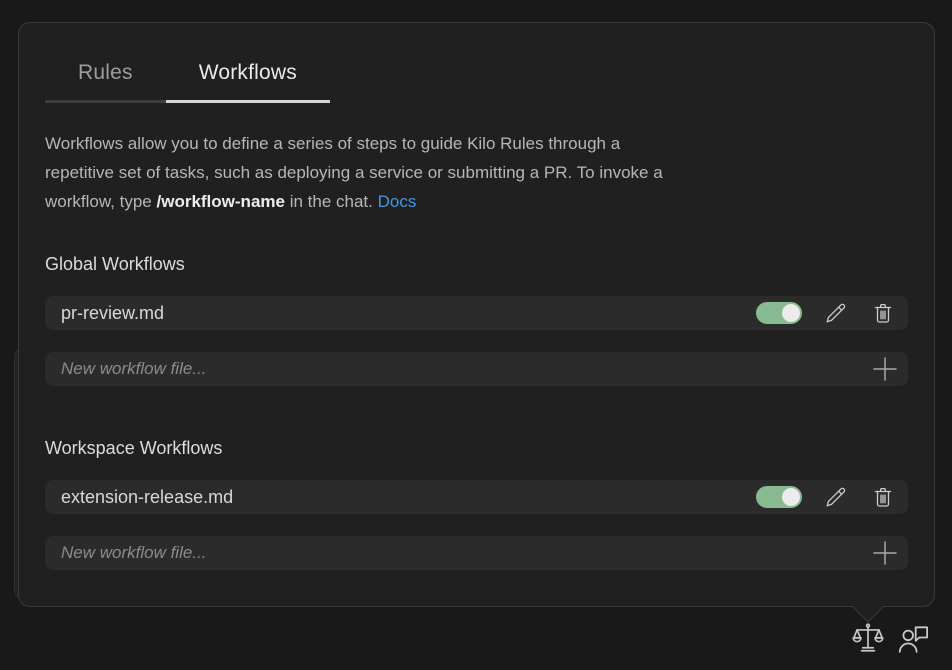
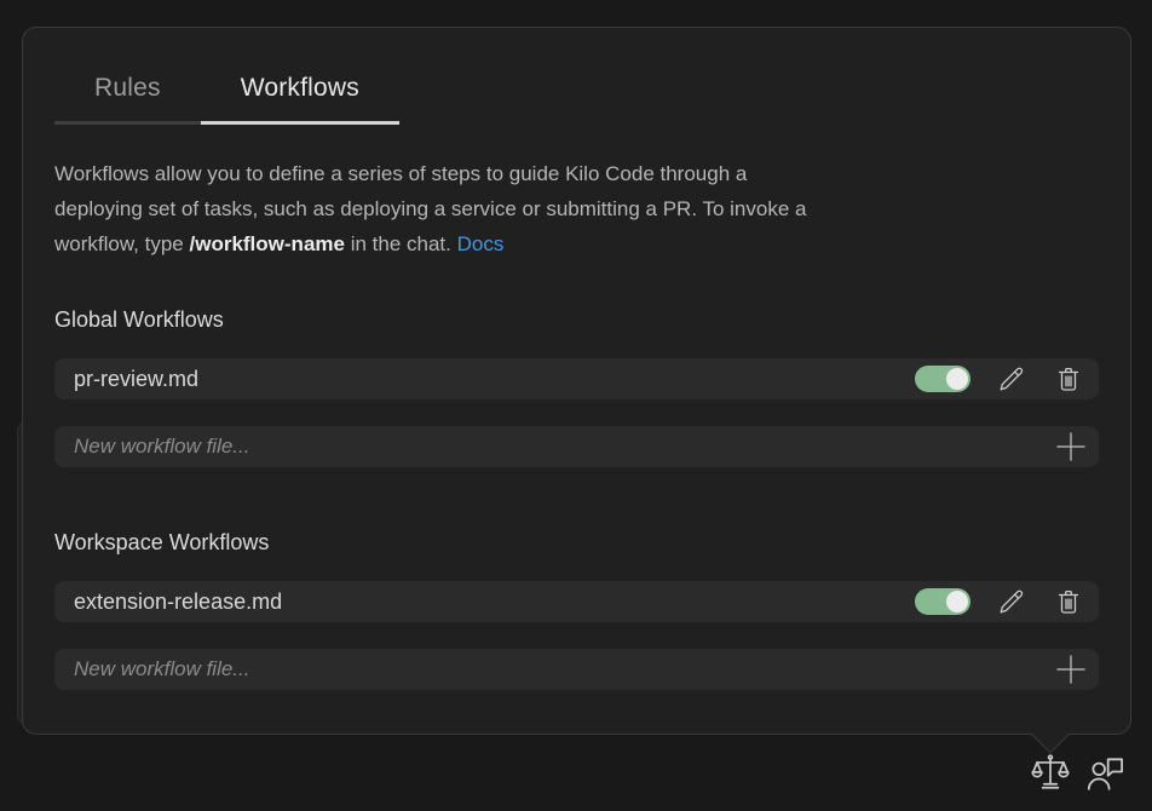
  Rules
  Workflows
- Workflows allow you to define a series of steps to guide Kilo Rules through a
+ Workflows allow you to define a series of steps to guide Kilo Code through a
- repetitive set of tasks, such as deploying a service or submitting a PR. To invoke a
+ deploying set of tasks, such as deploying a service or submitting a PR. To invoke a
  workflow, type /workflow-name in the chat. Docs
  Global Workflows
  pr-review.md
  New workflow file...
  Workspace Workflows
  extension-release.md
  New workflow file...
